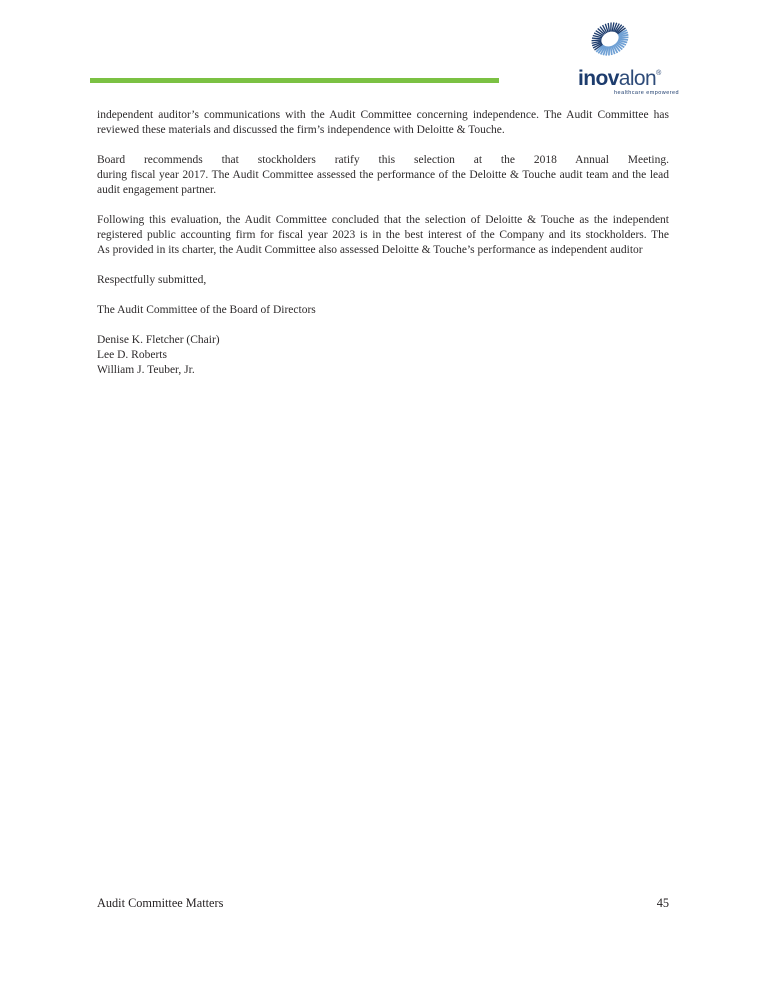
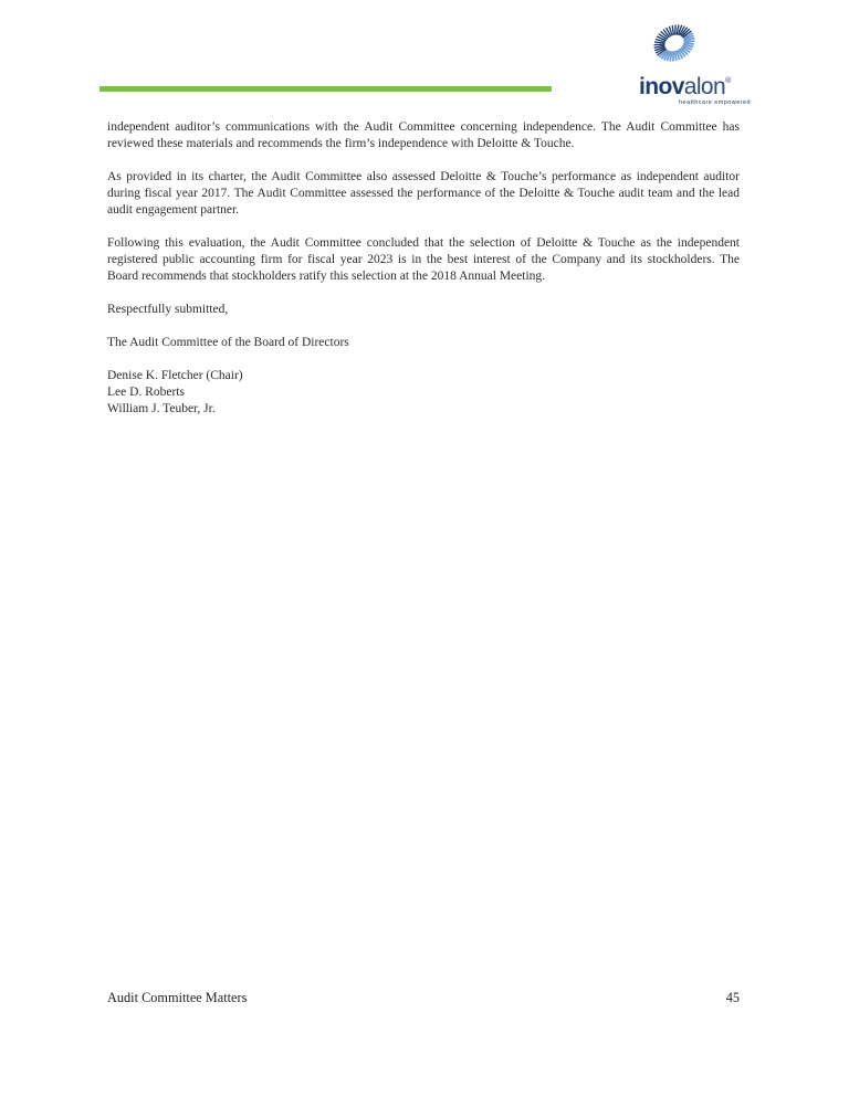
  inovalon
  independent auditor’s communications with the Audit Committee concerning independence. The Audit Committee has
- reviewed these materials and discussed the firm’s independence with Deloitte & Touche.
+ reviewed these materials and recommends the firm’s independence with Deloitte & Touche.
- Board recommends that stockholders ratify this selection at the 2018 Annual Meeting.
+ As provided in its charter, the Audit Committee also assessed Deloitte & Touche’s performance as independent auditor
  during fiscal year 2017. The Audit Committee assessed the performance of the Deloitte & Touche audit team and the lead
  audit engagement partner.
  Following this evaluation, the Audit Committee concluded that the selection of Deloitte & Touche as the independent
  registered public accounting firm for fiscal year 2023 is in the best interest of the Company and its stockholders. The
- As provided in its charter, the Audit Committee also assessed Deloitte & Touche’s performance as independent auditor
+ Board recommends that stockholders ratify this selection at the 2018 Annual Meeting.
  Respectfully submitted,
  The Audit Committee of the Board of Directors
  Denise K. Fletcher (Chair)
  Lee D. Roberts
  William J. Teuber, Jr.
  Audit Committee Matters
  45
